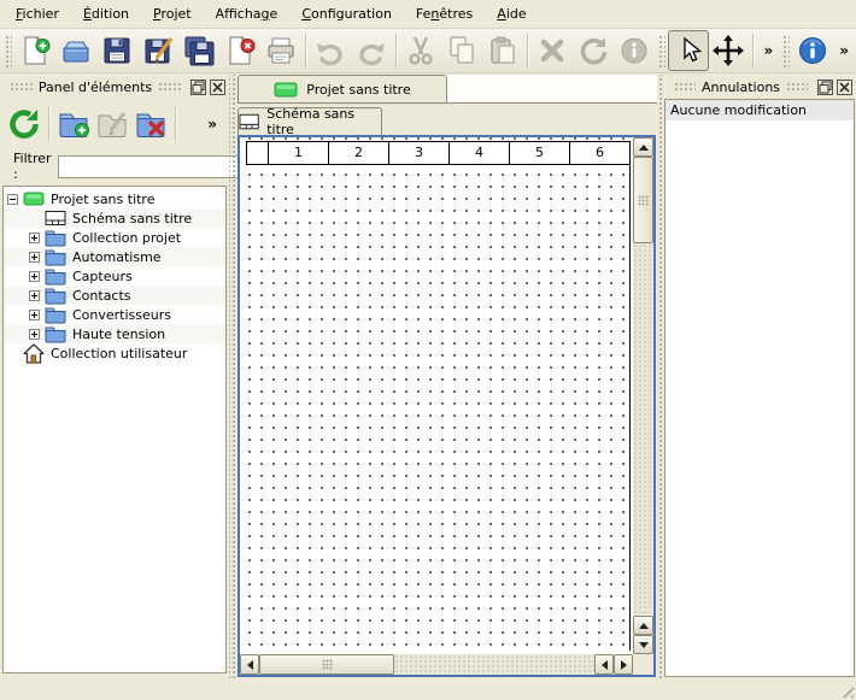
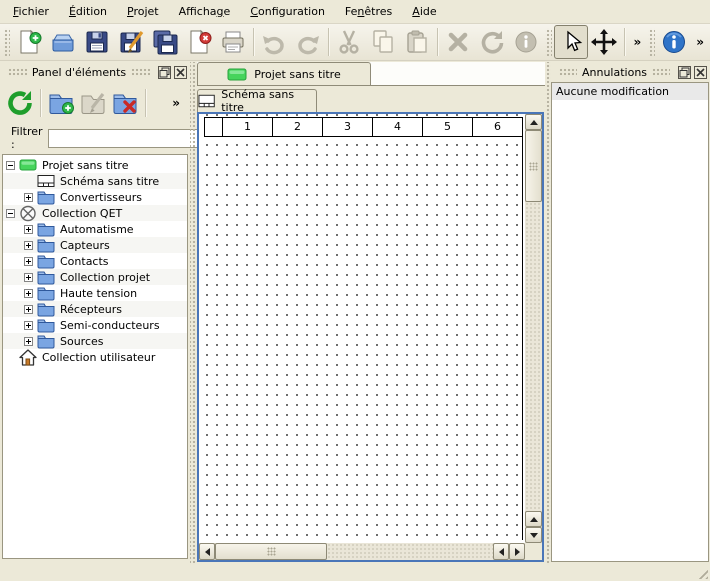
  Fichier
  Édition
  Projet
  Affichage
  Configuration
  Fenêtres
  Aide
  »
  »
  Panel d'éléments
  »
  Filtrer :
  Projet sans titre
  Schéma sans titre
- Collection projet
+ Convertisseurs
+ Collection QET
  Automatisme
  Capteurs
  Contacts
- Convertisseurs
+ Collection projet
  Haute tension
+ Récepteurs
+ Semi-conducteurs
+ Sources
  Collection utilisateur
  Projet sans titre
  Schéma sans titre
  1
  2
  3
  4
  5
  6
  Annulations
  Aucune modification
